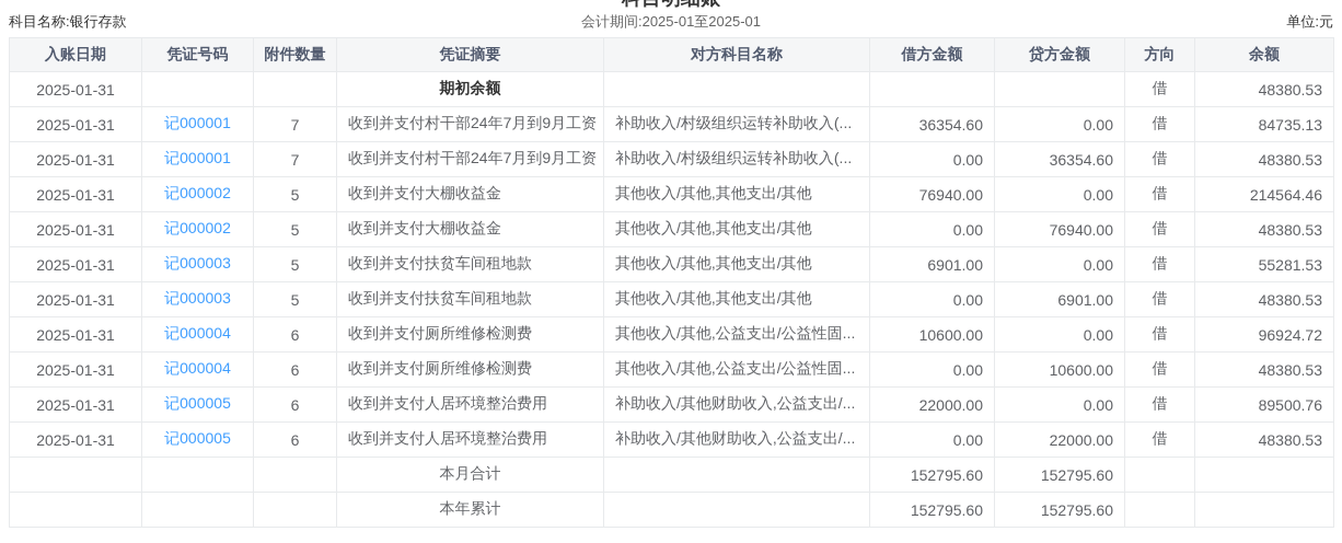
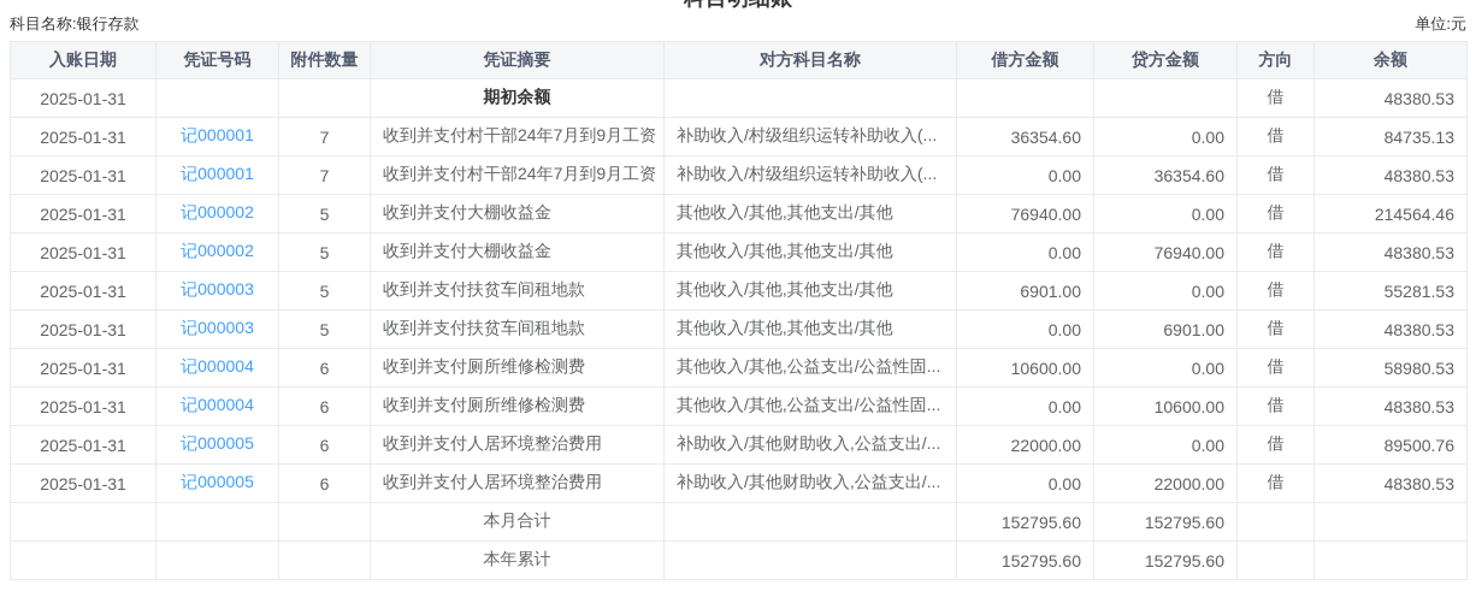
  科目名称:银行存款
- 会计期间:2025-01至2025-01
  单位:元
  入账日期	凭证号码	附件数量	凭证摘要	对方科目名称	借方金额	贷方金额	方向	余额
  2025-01-31			期初余额				借	48380.53
  2025-01-31	记000001	7	收到并支付村干部24年7月到9月工资	补助收入/村级组织运转补助收入(...	36354.60	0.00	借	84735.13
  2025-01-31	记000001	7	收到并支付村干部24年7月到9月工资	补助收入/村级组织运转补助收入(...	0.00	36354.60	借	48380.53
  2025-01-31	记000002	5	收到并支付大棚收益金	其他收入/其他,其他支出/其他	76940.00	0.00	借	214564.46
  2025-01-31	记000002	5	收到并支付大棚收益金	其他收入/其他,其他支出/其他	0.00	76940.00	借	48380.53
  2025-01-31	记000003	5	收到并支付扶贫车间租地款	其他收入/其他,其他支出/其他	6901.00	0.00	借	55281.53
  2025-01-31	记000003	5	收到并支付扶贫车间租地款	其他收入/其他,其他支出/其他	0.00	6901.00	借	48380.53
- 2025-01-31	记000004	6	收到并支付厕所维修检测费	其他收入/其他,公益支出/公益性固...	10600.00	0.00	借	96924.72
+ 2025-01-31	记000004	6	收到并支付厕所维修检测费	其他收入/其他,公益支出/公益性固...	10600.00	0.00	借	58980.53
  2025-01-31	记000004	6	收到并支付厕所维修检测费	其他收入/其他,公益支出/公益性固...	0.00	10600.00	借	48380.53
  2025-01-31	记000005	6	收到并支付人居环境整治费用	补助收入/其他财助收入,公益支出/...	22000.00	0.00	借	89500.76
  2025-01-31	记000005	6	收到并支付人居环境整治费用	补助收入/其他财助收入,公益支出/...	0.00	22000.00	借	48380.53
  			本月合计		152795.60	152795.60
  			本年累计		152795.60	152795.60
